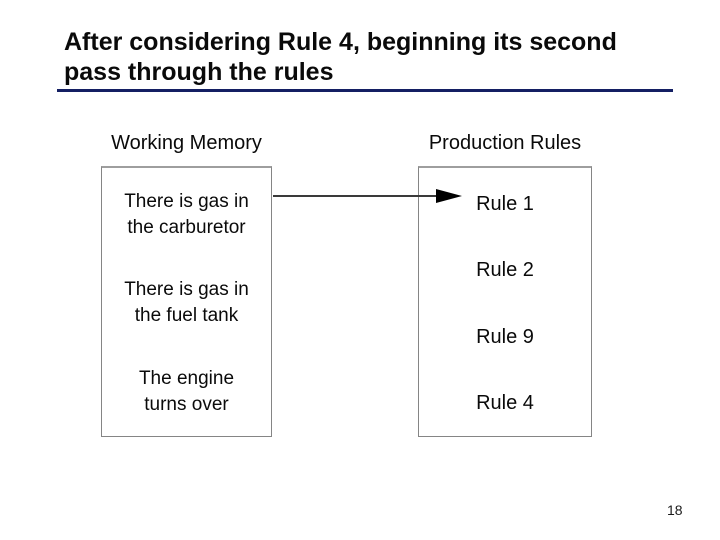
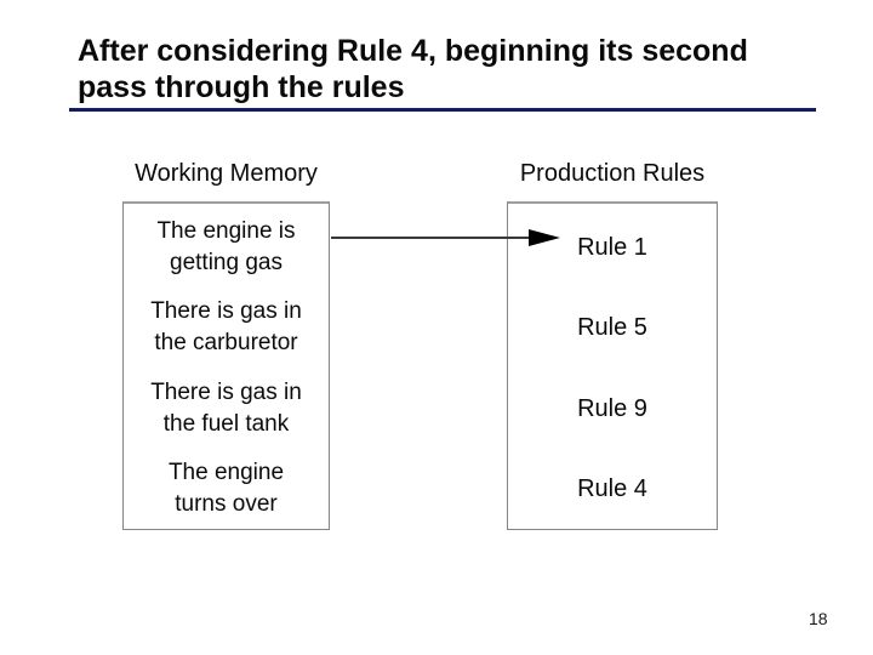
  After considering Rule 4, beginning its second pass through the rules
  Working Memory
  Production Rules
+ The engine is
+ getting gas
  There is gas in
  the carburetor
  There is gas in
  the fuel tank
  The engine
  turns over
  Rule 1
- Rule 2
+ Rule 5
  Rule 9
  Rule 4
  18
